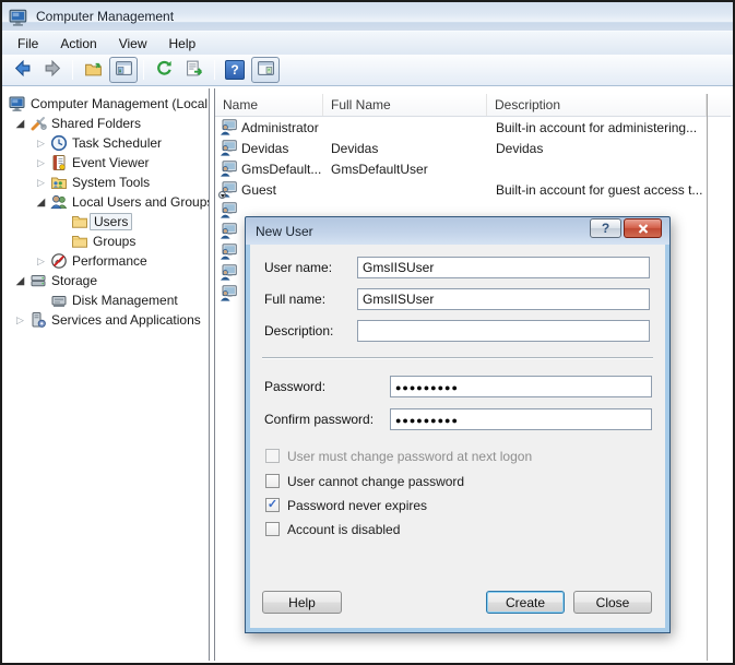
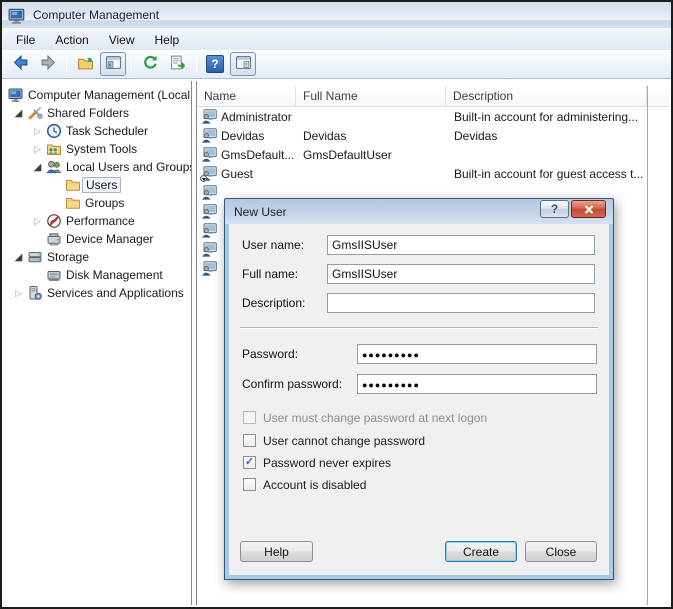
  Computer Management
  File
  Action
  View
  Help
  Computer Management (Local
  Shared Folders
  Task Scheduler
- Event Viewer
  System Tools
  Local Users and Group
  Users
  Groups
  Performance
+ Device Manager
  Storage
  Disk Management
  Services and Applications
  Name
  Full Name
  Description
  Administrator
  Built-in account for administering...
  Devidas
  Devidas
  Devidas
  GmsDefault...
  GmsDefaultUser
  Guest
  Built-in account for guest access t...
  New User
  User name:
  GmsIISUser
  Full name:
  GmsIISUser
  Description:
  Password:
  ●●●●●●●●●
  Confirm password:
  ●●●●●●●●●
  User must change password at next logon
  User cannot change password
  Password never expires
  Account is disabled
  Help
  Create
  Close
